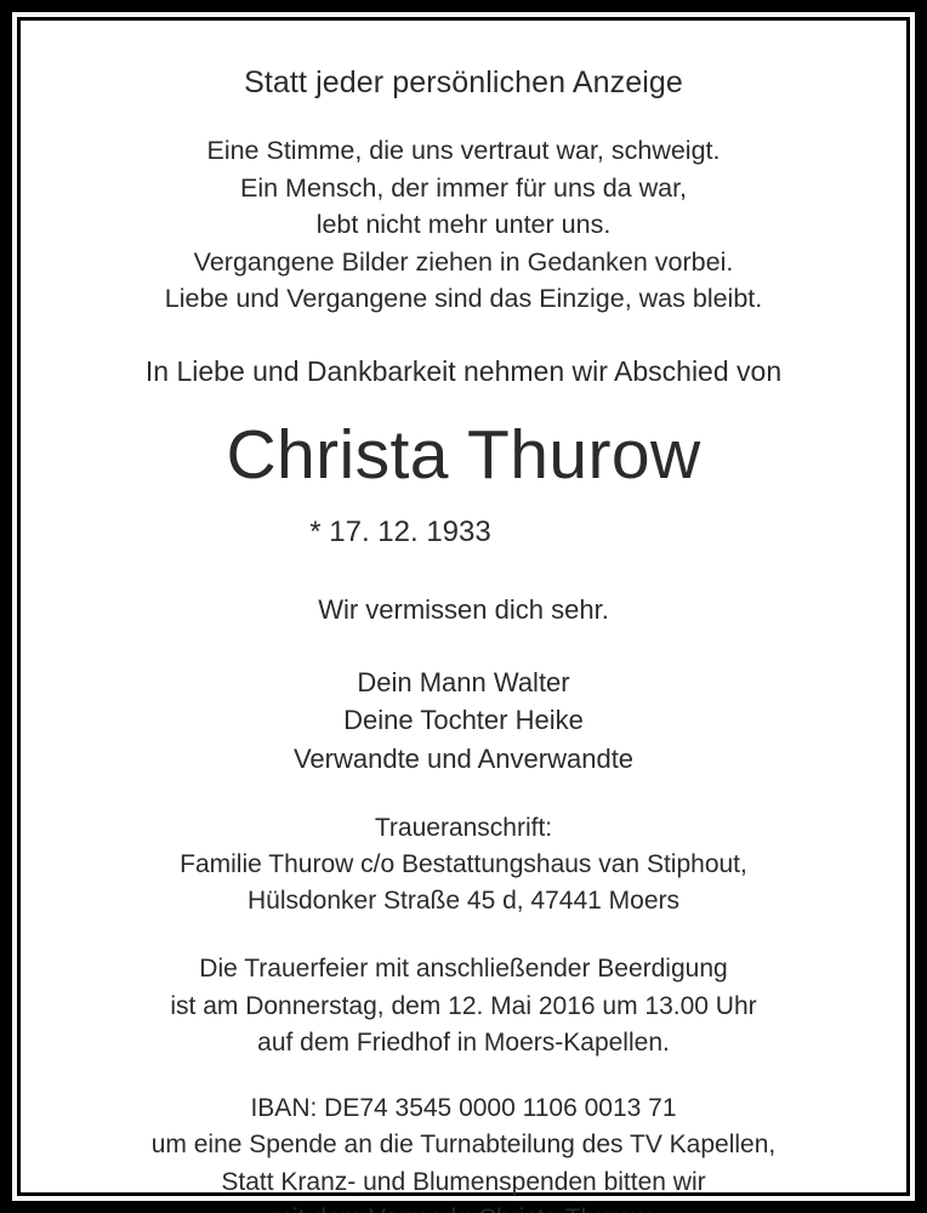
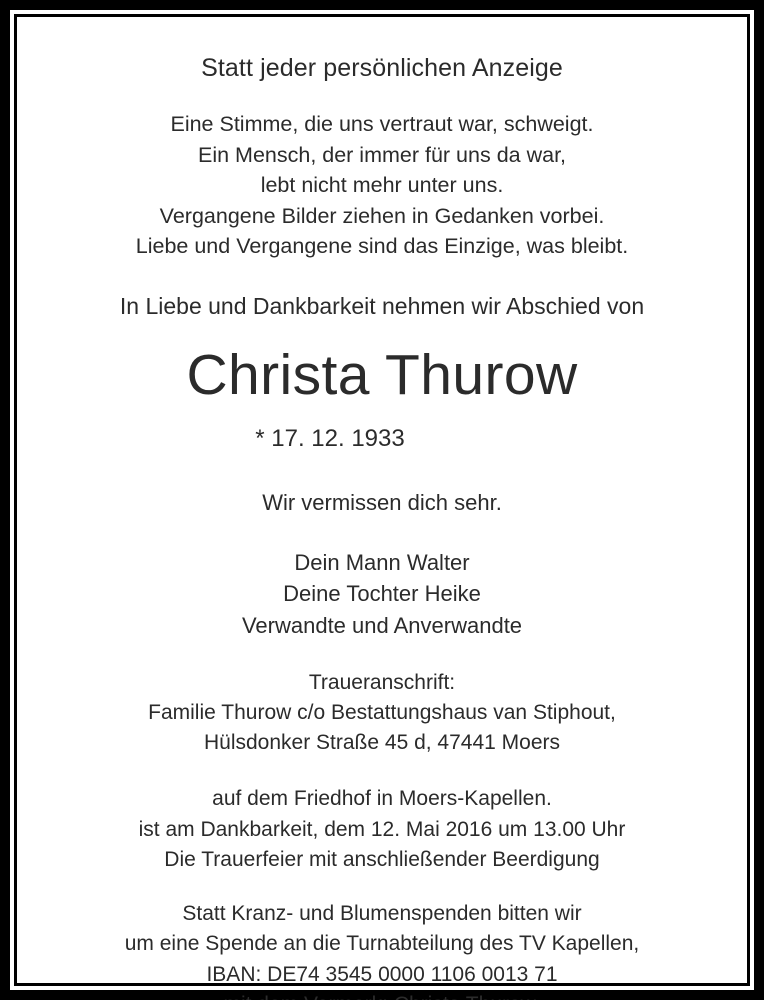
  Statt jeder persönlichen Anzeige
  Eine Stimme, die uns vertraut war, schweigt.
  Ein Mensch, der immer für uns da war,
  lebt nicht mehr unter uns.
  Vergangene Bilder ziehen in Gedanken vorbei.
  Liebe und Vergangene sind das Einzige, was bleibt.
  In Liebe und Dankbarkeit nehmen wir Abschied von
  Christa Thurow
  * 17. 12. 1933
  Wir vermissen dich sehr.
  Dein Mann Walter
  Deine Tochter Heike
  Verwandte und Anverwandte
  Traueranschrift:
  Familie Thurow c/o Bestattungshaus van Stiphout,
  Hülsdonker Straße 45 d, 47441 Moers
- Die Trauerfeier mit anschließender Beerdigung
+ auf dem Friedhof in Moers-Kapellen.
- ist am Donnerstag, dem 12. Mai 2016 um 13.00 Uhr
+ ist am Dankbarkeit, dem 12. Mai 2016 um 13.00 Uhr
- auf dem Friedhof in Moers-Kapellen.
+ Die Trauerfeier mit anschließender Beerdigung
- IBAN: DE74 3545 0000 1106 0013 71
+ Statt Kranz- und Blumenspenden bitten wir
  um eine Spende an die Turnabteilung des TV Kapellen,
- Statt Kranz- und Blumenspenden bitten wir
+ IBAN: DE74 3545 0000 1106 0013 71
